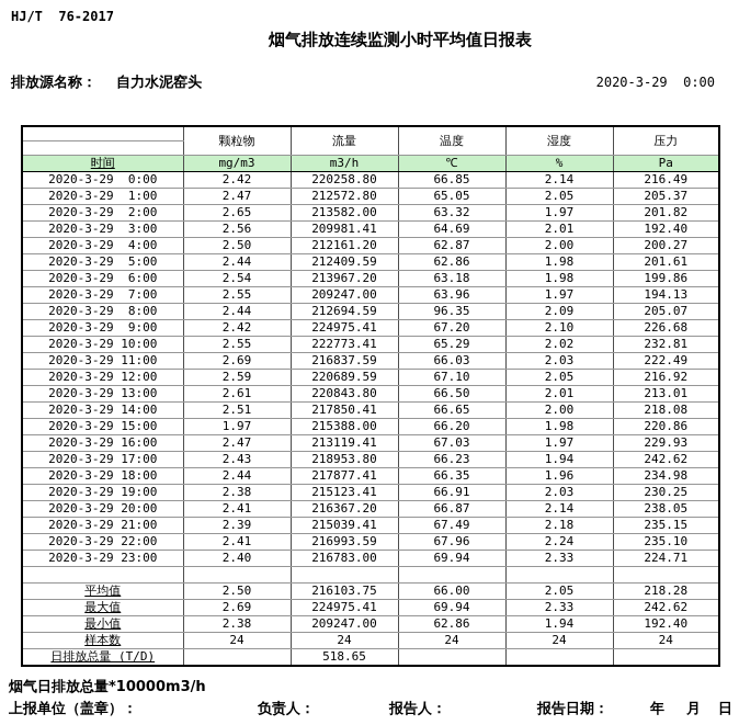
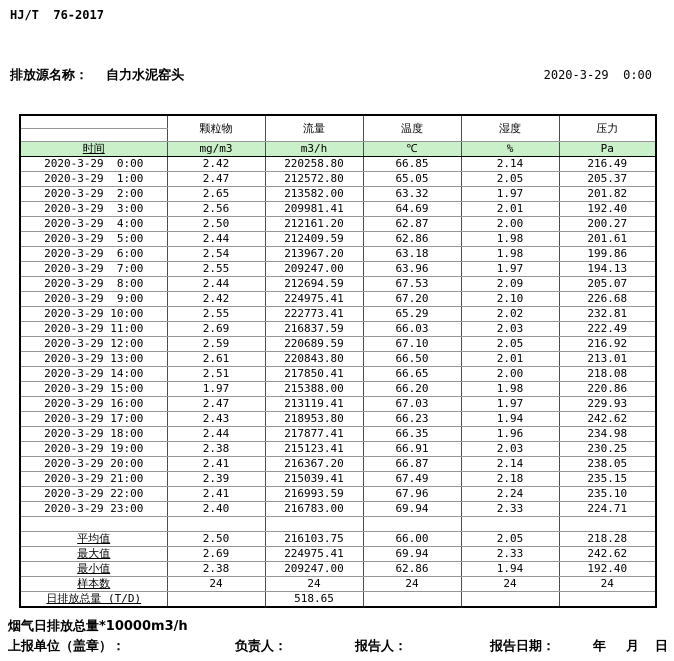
  HJ/T 76-2017
- 烟气排放连续监测小时平均值日报表
  排放源名称： 自力水泥窑头
  2020-3-29 0:00
  	颗粒物	流量	温度	湿度	压力
  时间	mg/m3	m3/h	℃	%	Pa
  2020-3-29 0:00	2.42	220258.80	66.85	2.14	216.49
  2020-3-29 1:00	2.47	212572.80	65.05	2.05	205.37
  2020-3-29 2:00	2.65	213582.00	63.32	1.97	201.82
  2020-3-29 3:00	2.56	209981.41	64.69	2.01	192.40
  2020-3-29 4:00	2.50	212161.20	62.87	2.00	200.27
  2020-3-29 5:00	2.44	212409.59	62.86	1.98	201.61
  2020-3-29 6:00	2.54	213967.20	63.18	1.98	199.86
  2020-3-29 7:00	2.55	209247.00	63.96	1.97	194.13
- 2020-3-29 8:00	2.44	212694.59	96.35	2.09	205.07
+ 2020-3-29 8:00	2.44	212694.59	67.53	2.09	205.07
  2020-3-29 9:00	2.42	224975.41	67.20	2.10	226.68
  2020-3-29 10:00	2.55	222773.41	65.29	2.02	232.81
  2020-3-29 11:00	2.69	216837.59	66.03	2.03	222.49
  2020-3-29 12:00	2.59	220689.59	67.10	2.05	216.92
  2020-3-29 13:00	2.61	220843.80	66.50	2.01	213.01
  2020-3-29 14:00	2.51	217850.41	66.65	2.00	218.08
  2020-3-29 15:00	1.97	215388.00	66.20	1.98	220.86
  2020-3-29 16:00	2.47	213119.41	67.03	1.97	229.93
  2020-3-29 17:00	2.43	218953.80	66.23	1.94	242.62
  2020-3-29 18:00	2.44	217877.41	66.35	1.96	234.98
  2020-3-29 19:00	2.38	215123.41	66.91	2.03	230.25
  2020-3-29 20:00	2.41	216367.20	66.87	2.14	238.05
  2020-3-29 21:00	2.39	215039.41	67.49	2.18	235.15
  2020-3-29 22:00	2.41	216993.59	67.96	2.24	235.10
  2020-3-29 23:00	2.40	216783.00	69.94	2.33	224.71
  平均值	2.50	216103.75	66.00	2.05	218.28
  最大值	2.69	224975.41	69.94	2.33	242.62
  最小值	2.38	209247.00	62.86	1.94	192.40
  样本数	24	24	24	24	24
  日排放总量 (T/D)		518.65
  烟气日排放总量*10000m3/h
  上报单位（盖章）：
  负责人：
  报告人：
  报告日期：
  年
  月
  日
